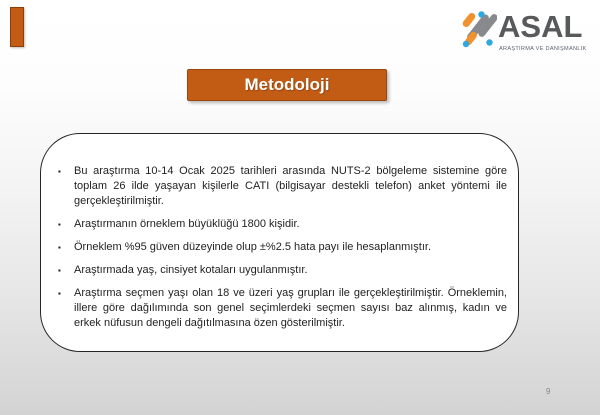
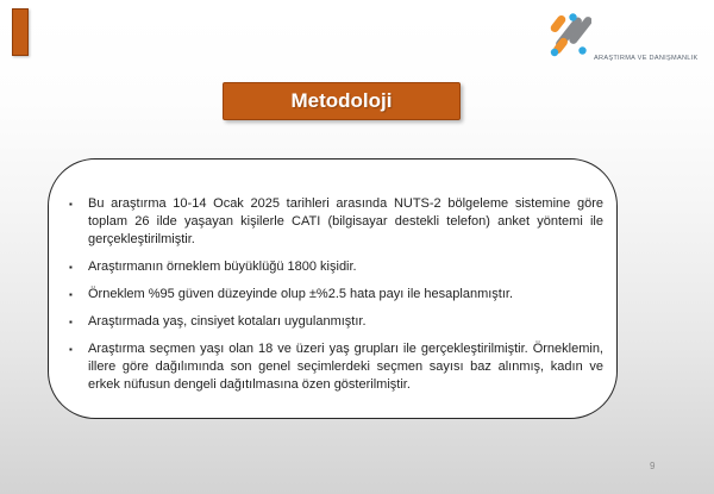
- ASAL
  Metodoloji
  ▪
  Bu araştırma 10-14 Ocak 2025 tarihleri arasında NUTS-2 bölgeleme sistemine göre toplam 26 ilde yaşayan kişilerle CATI (bilgisayar destekli telefon) anket yöntemi ile gerçekleştirilmiştir.
  ▪
  Araştırmanın örneklem büyüklüğü 1800 kişidir.
  ▪
  Örneklem %95 güven düzeyinde olup ±%2.5 hata payı ile hesaplanmıştır.
  ▪
  Araştırmada yaş, cinsiyet kotaları uygulanmıştır.
  ▪
  Araştırma seçmen yaşı olan 18 ve üzeri yaş grupları ile gerçekleştirilmiştir. Örneklemin, illere göre dağılımında son genel seçimlerdeki seçmen sayısı baz alınmış, kadın ve erkek nüfusun dengeli dağıtılmasına özen gösterilmiştir.
  9
